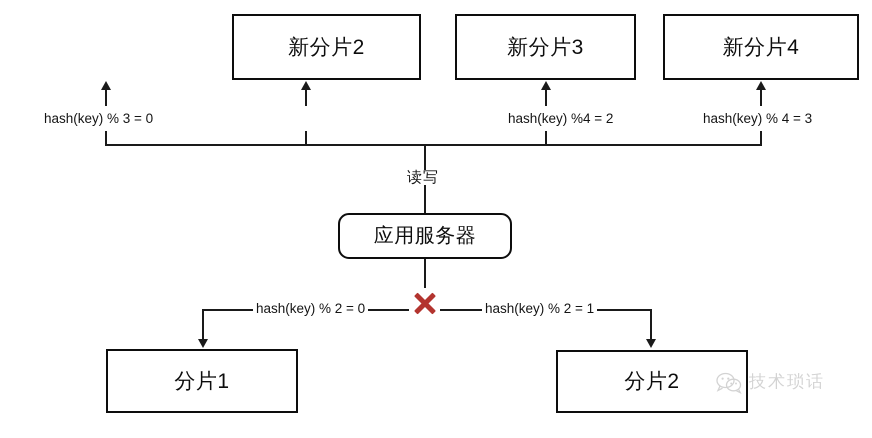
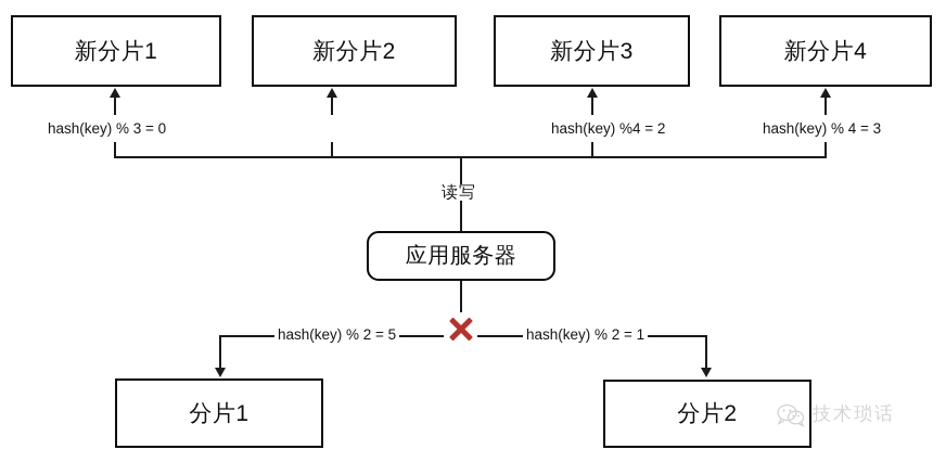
+ 新分片1
  新分片2
  新分片3
  新分片4
  hash(key) % 3 = 0
  hash(key) %4 = 2
  hash(key) % 4 = 3
  读写
  应用服务器
- hash(key) % 2 = 0
+ hash(key) % 2 = 5
  hash(key) % 2 = 1
  分片1
  分片2
  技术琐话
